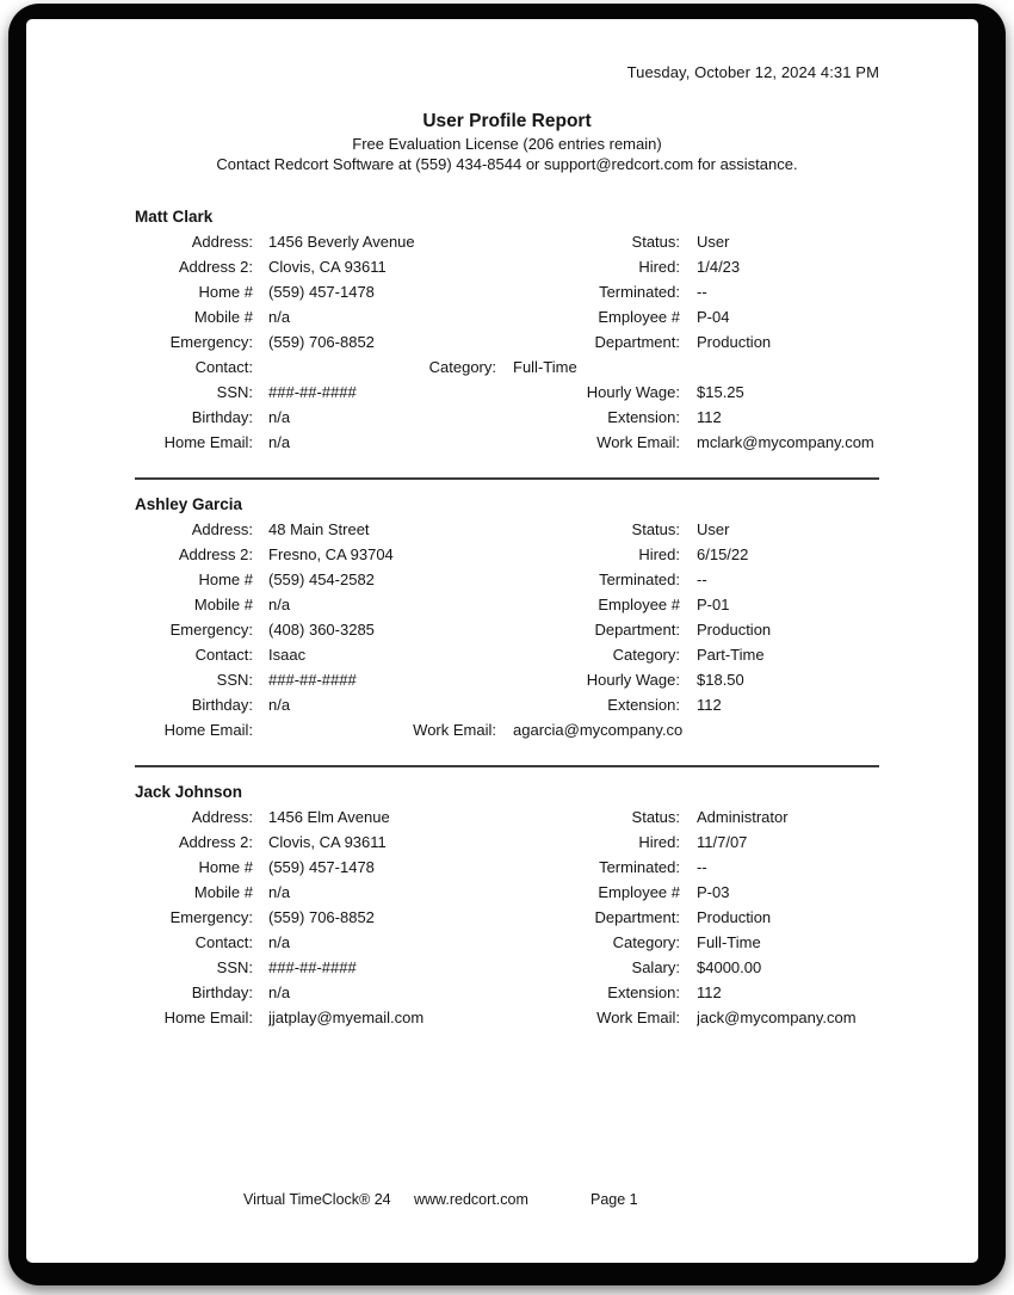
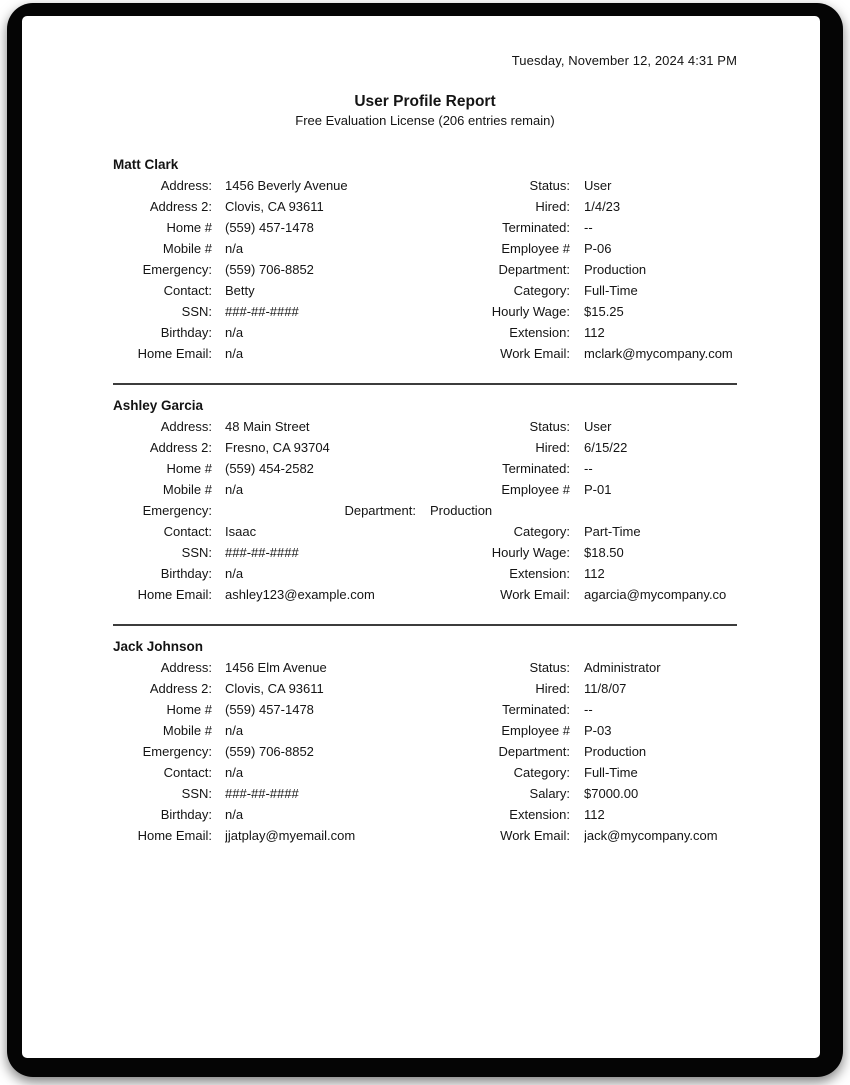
- Tuesday, October 12, 2024 4:31 PM
+ Tuesday, November 12, 2024 4:31 PM
  User Profile Report
  Free Evaluation License (206 entries remain)
- Contact Redcort Software at (559) 434-8544 or support@redcort.com for assistance.
  Matt Clark
  Address:
  1456 Beverly Avenue
  Status:
  User
  Address 2:
  Clovis, CA 93611
  Hired:
  1/4/23
  Home #
  (559) 457-1478
  Terminated:
  --
  Mobile #
  n/a
  Employee #
- P-04
+ P-06
  Emergency:
  (559) 706-8852
  Department:
  Production
  Contact:
+ Betty
  Category:
  Full-Time
  SSN:
  ###-##-####
  Hourly Wage:
  $15.25
  Birthday:
  n/a
  Extension:
  112
  Home Email:
  n/a
  Work Email:
  mclark@mycompany.com
  Ashley Garcia
  Address:
  48 Main Street
  Status:
  User
  Address 2:
  Fresno, CA 93704
  Hired:
  6/15/22
  Home #
  (559) 454-2582
  Terminated:
  --
  Mobile #
  n/a
  Employee #
  P-01
  Emergency:
- (408) 360-3285
  Department:
  Production
  Contact:
  Isaac
  Category:
  Part-Time
  SSN:
  ###-##-####
  Hourly Wage:
  $18.50
  Birthday:
  n/a
  Extension:
  112
  Home Email:
+ ashley123@example.com
  Work Email:
  agarcia@mycompany.co
  Jack Johnson
  Address:
  1456 Elm Avenue
  Status:
  Administrator
  Address 2:
  Clovis, CA 93611
  Hired:
- 11/7/07
+ 11/8/07
  Home #
  (559) 457-1478
  Terminated:
  --
  Mobile #
  n/a
  Employee #
  P-03
  Emergency:
  (559) 706-8852
  Department:
  Production
  Contact:
  n/a
  Category:
  Full-Time
  SSN:
  ###-##-####
  Salary:
- $4000.00
+ $7000.00
  Birthday:
  n/a
  Extension:
  112
  Home Email:
  jjatplay@myemail.com
  Work Email:
  jack@mycompany.com
- Virtual TimeClock® 24
- www.redcort.com
- Page 1
